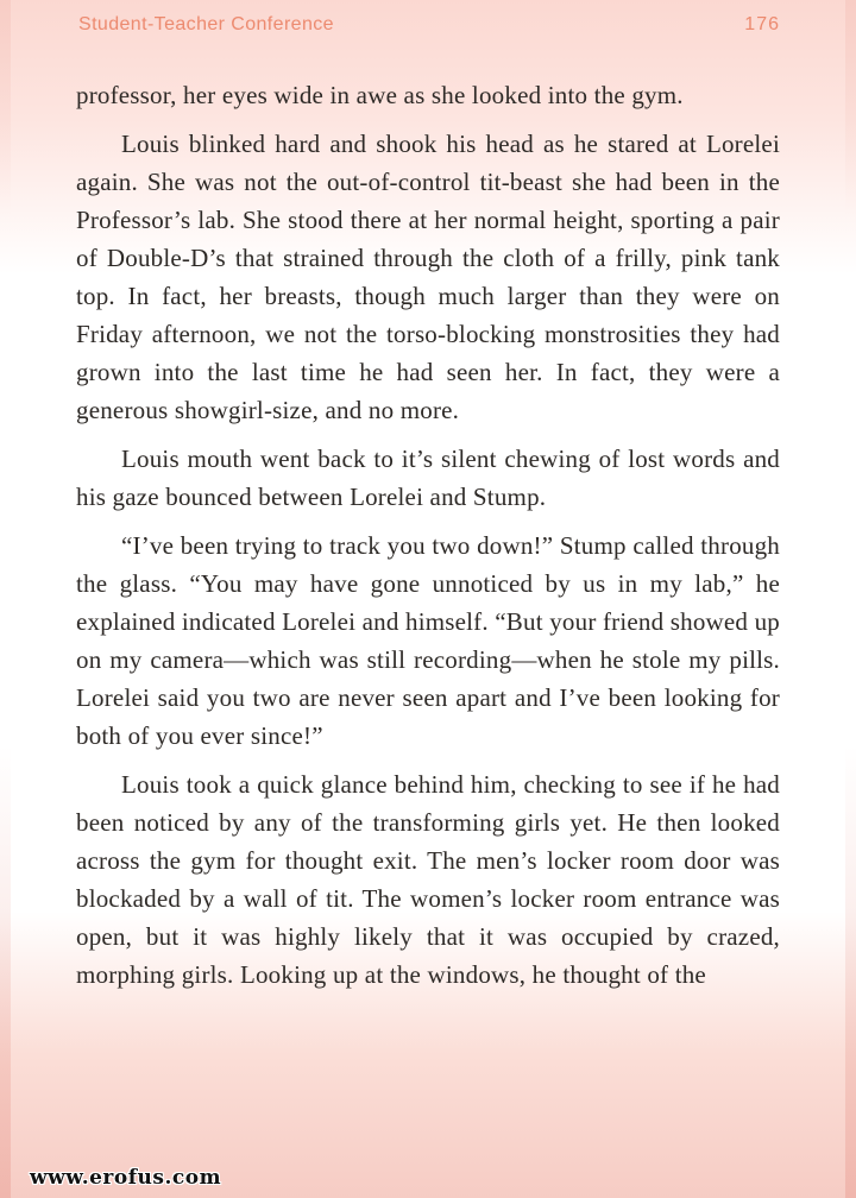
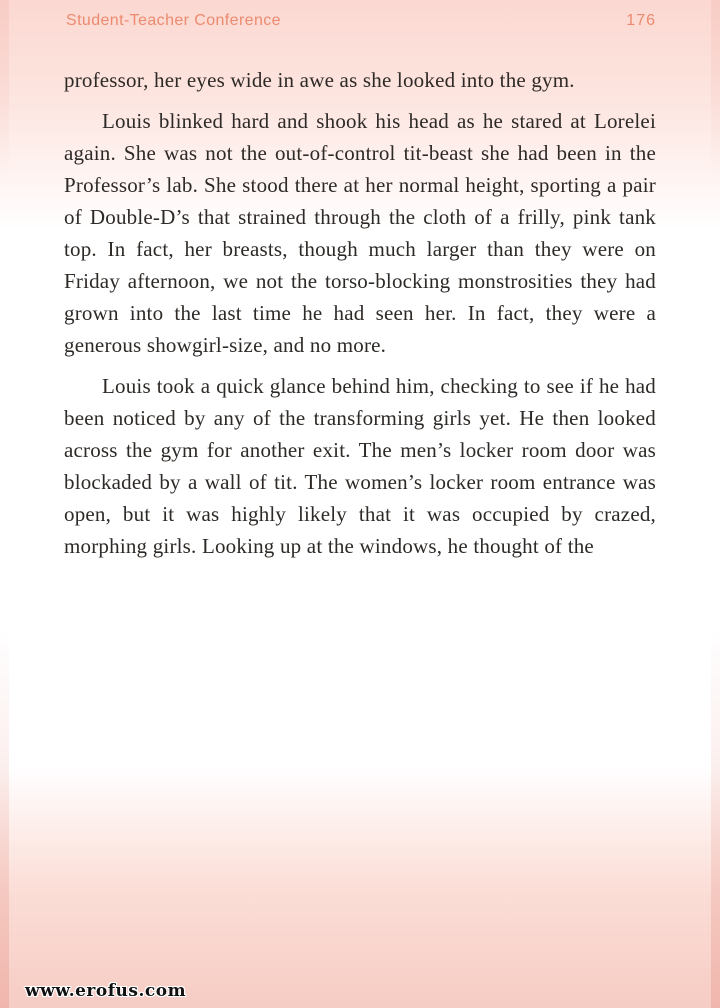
  Student-Teacher Conference
  176
  professor, her eyes wide in awe as she looked into the gym.
  Louis blinked hard and shook his head as he stared at Lorelei again. She was not the out-of-control tit-beast she had been in the Professor’s lab. She stood there at her normal height, sporting a pair of Double-D’s that strained through the cloth of a frilly, pink tank top. In fact, her breasts, though much larger than they were on Friday afternoon, we not the torso-blocking monstrosities they had grown into the last time he had seen her. In fact, they were a generous showgirl-size, and no more.
- Louis mouth went back to it’s silent chewing of lost words and his gaze bounced between Lorelei and Stump.
- “I’ve been trying to track you two down!” Stump called through the glass. “You may have gone unnoticed by us in my lab,” he explained indicated Lorelei and himself. “But your friend showed up on my camera—which was still recording—when he stole my pills. Lorelei said you two are never seen apart and I’ve been looking for both of you ever since!”
- Louis took a quick glance behind him, checking to see if he had been noticed by any of the transforming girls yet. He then looked across the gym for thought exit. The men’s locker room door was blockaded by a wall of tit. The women’s locker room entrance was open, but it was highly likely that it was occupied by crazed, morphing girls. Looking up at the windows, he thought of the
+ Louis took a quick glance behind him, checking to see if he had been noticed by any of the transforming girls yet. He then looked across the gym for another exit. The men’s locker room door was blockaded by a wall of tit. The women’s locker room entrance was open, but it was highly likely that it was occupied by crazed, morphing girls. Looking up at the windows, he thought of the
  www.erofus.com
